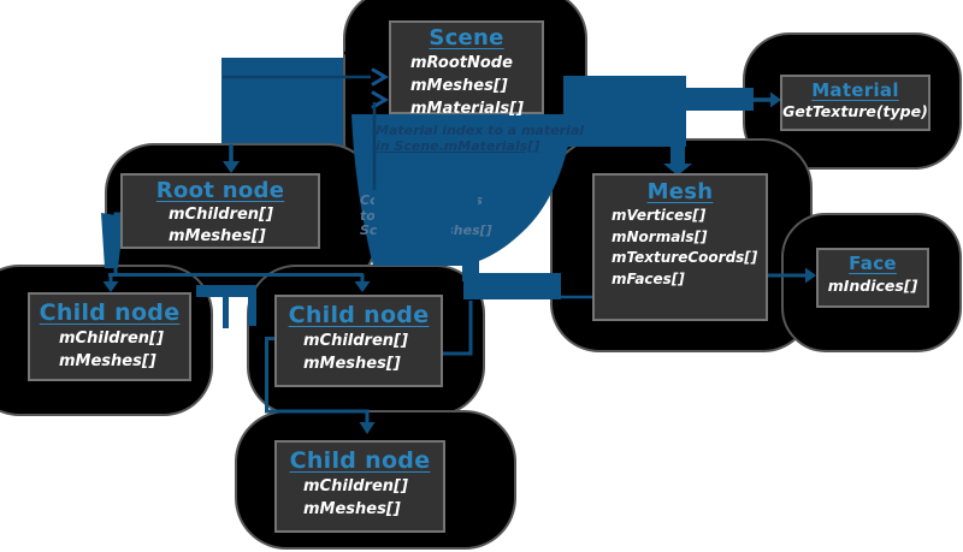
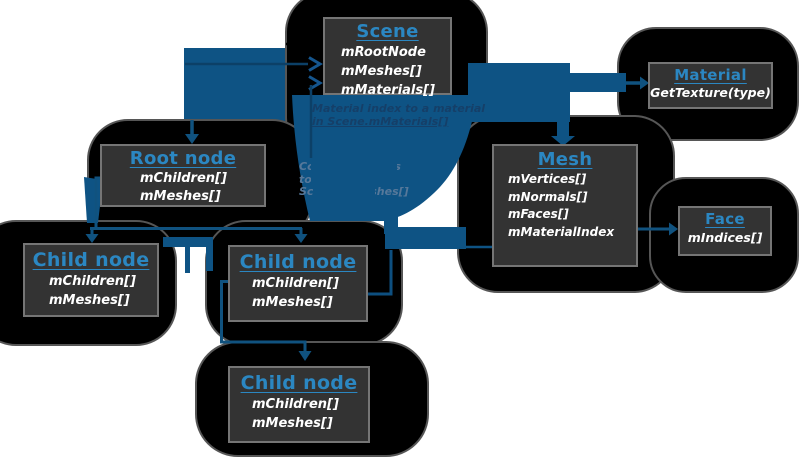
  Material index to a material
  in Scene.mMaterials[]
  Scene
  mRootNode
  mMeshes[]
  mMaterials[]
  Material
  GetTexture(type)
  Root node
  mChildren[]
  mMeshes[]
  Mesh
  mVertices[]
  mNormals[]
- mTextureCoords[]
  mFaces[]
+ mMaterialIndex
  Face
  mIndices[]
  Child node
  mChildren[]
  mMeshes[]
  Child node
  mChildren[]
  mMeshes[]
  Child node
  mChildren[]
  mMeshes[]
